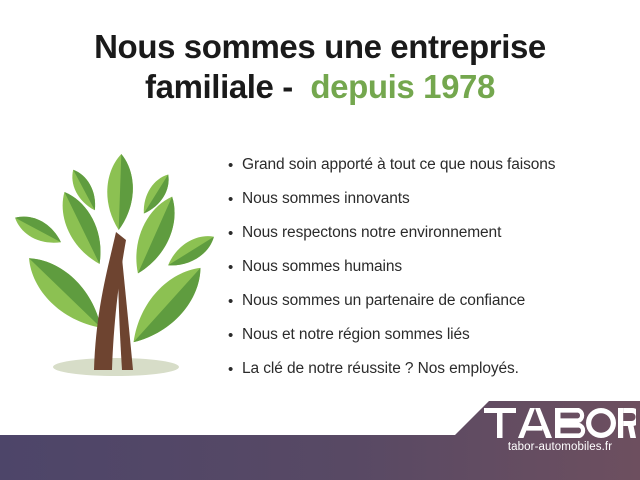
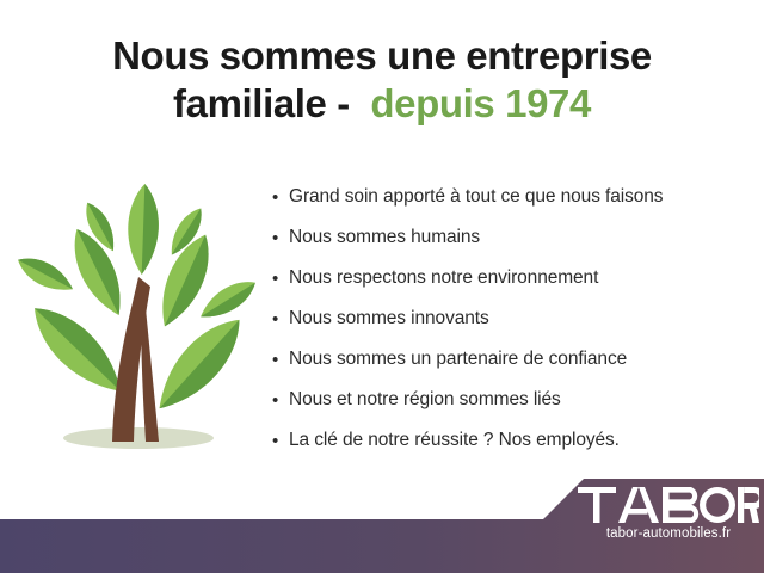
  Nous sommes une entreprise
- familiale - depuis 1978
+ familiale - depuis 1974
  •
  Grand soin apporté à tout ce que nous faisons
  •
- Nous sommes innovants
+ Nous sommes humains
  •
  Nous respectons notre environnement
  •
- Nous sommes humains
+ Nous sommes innovants
  •
  Nous sommes un partenaire de confiance
  •
  Nous et notre région sommes liés
  •
  La clé de notre réussite ? Nos employés.
  tabor-automobiles.fr
